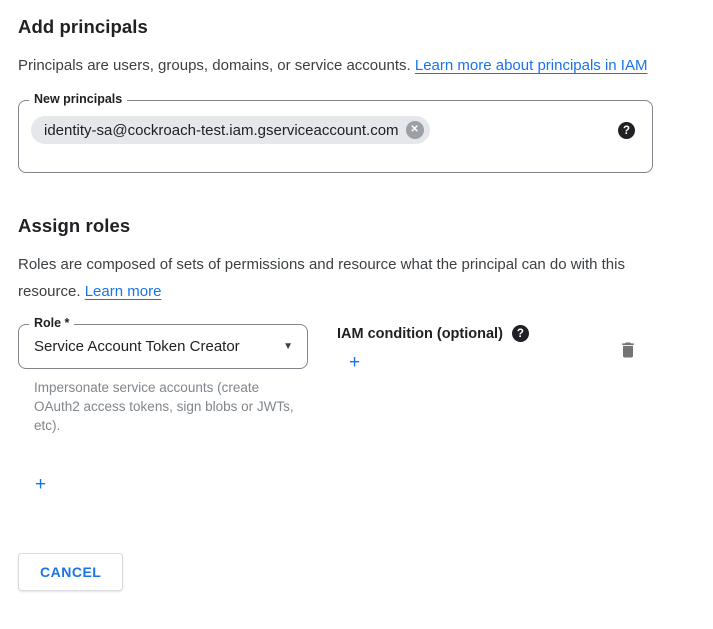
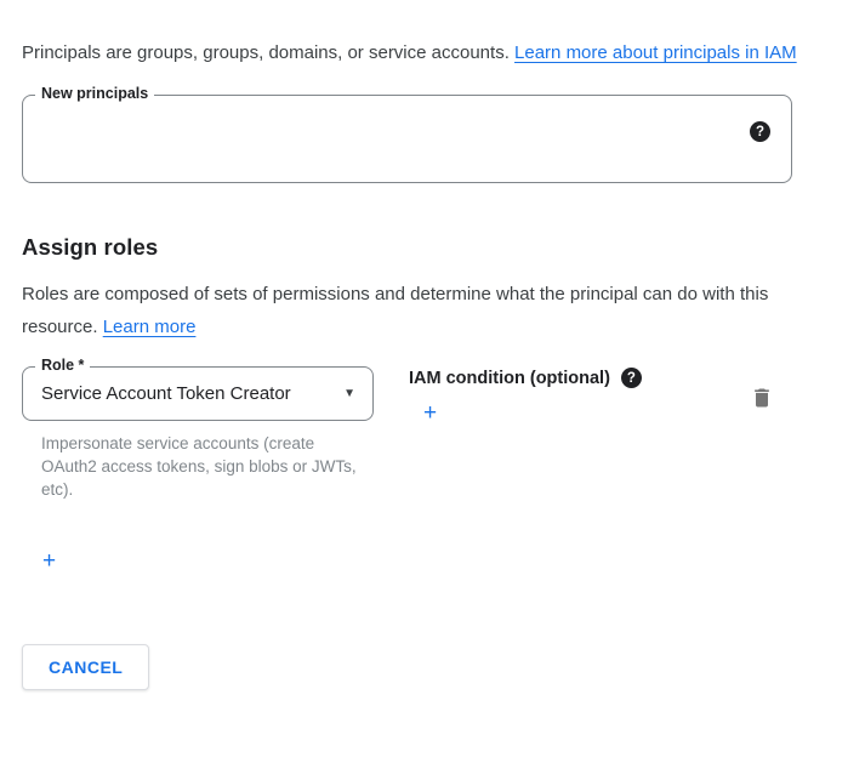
- Add principals
- Principals are users, groups, domains, or service accounts. Learn more about principals in IAM
+ Principals are groups, groups, domains, or service accounts. Learn more about principals in IAM
  New principals
- identity-sa@cockroach-test.iam.gserviceaccount.com
- ✕
  ?
  Assign roles
- Roles are composed of sets of permissions and resource what the principal can do with this resource. Learn more
+ Roles are composed of sets of permissions and determine what the principal can do with this resource. Learn more
  Role *
  Service Account Token Creator
  ▼
  Impersonate service accounts (create OAuth2 access tokens, sign blobs or JWTs, etc).
  IAM condition (optional)
  ?
  +
  +
  CANCEL
